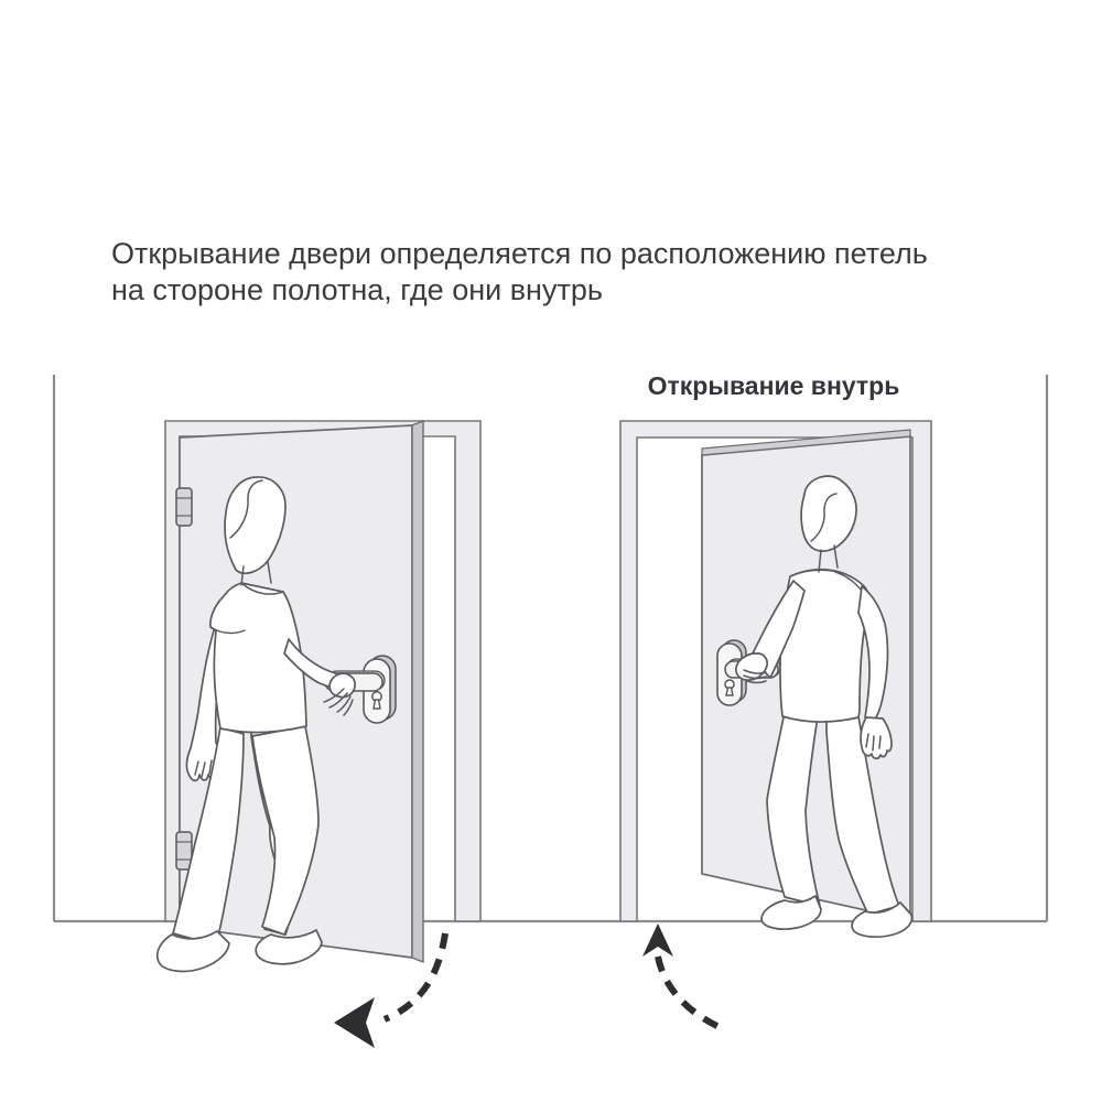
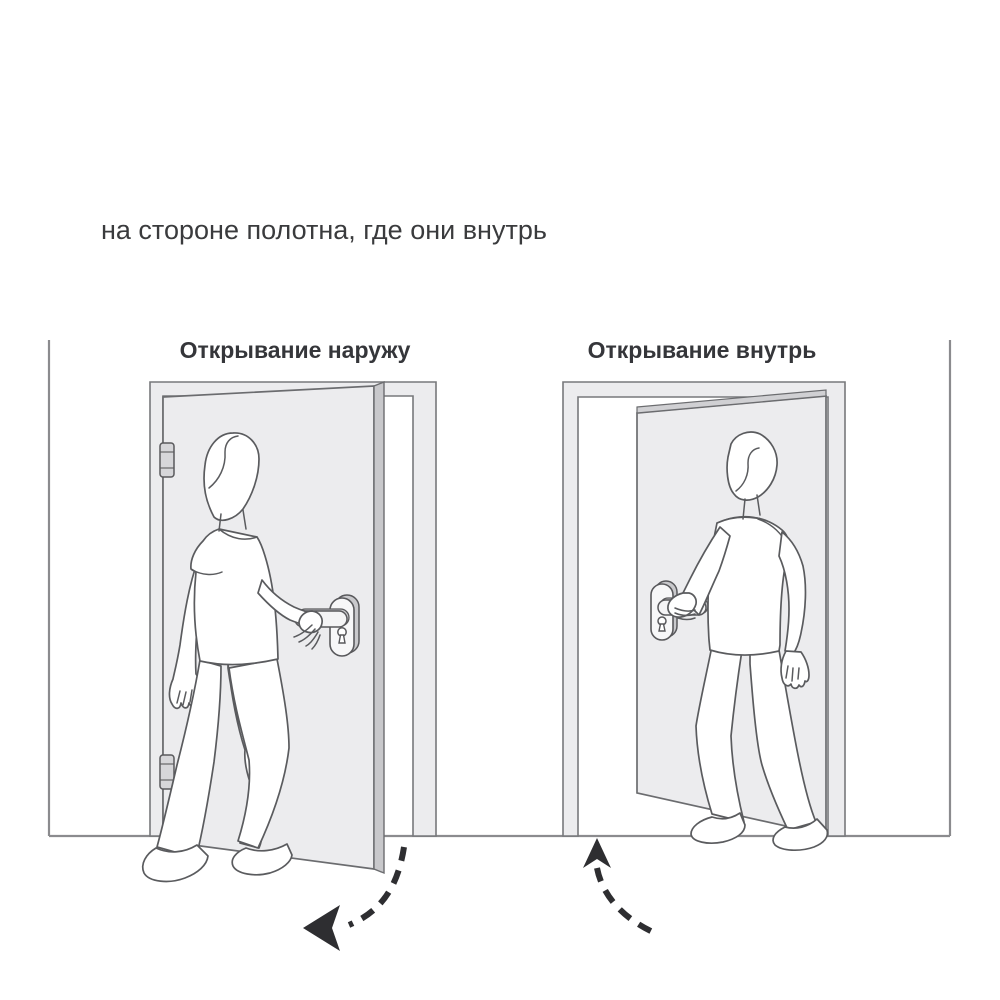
- Открывание двери определяется по расположению петель
  на стороне полотна, где они внутрь
+ Открывание наружу
  Открывание внутрь
